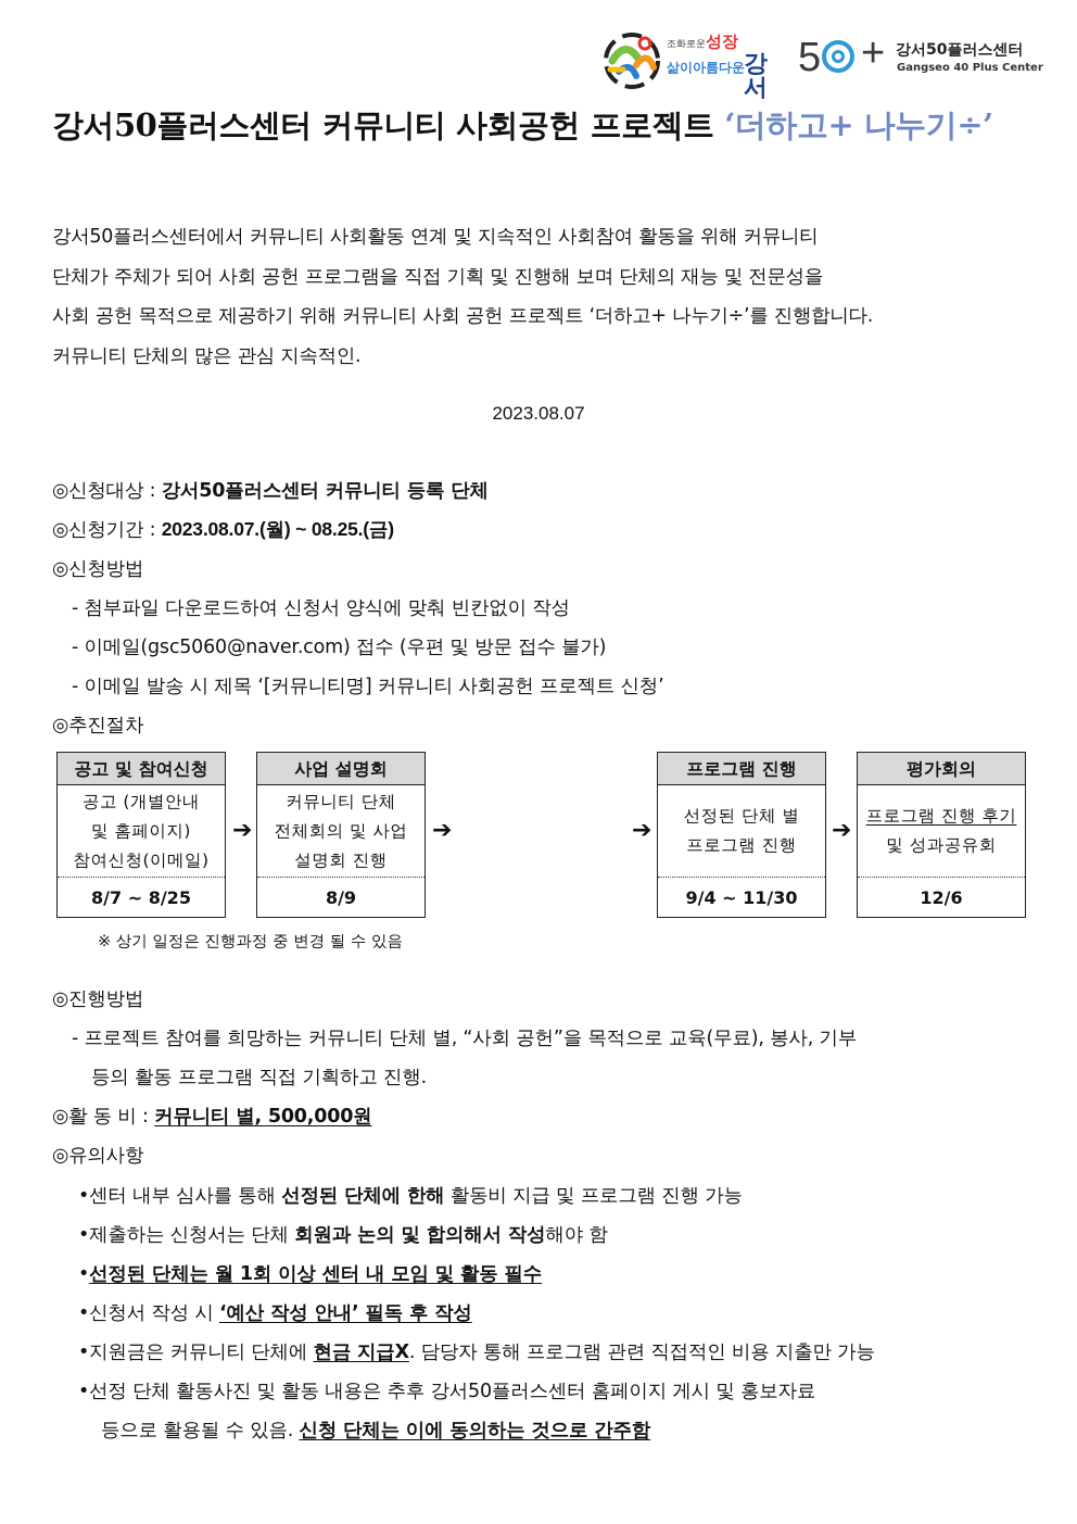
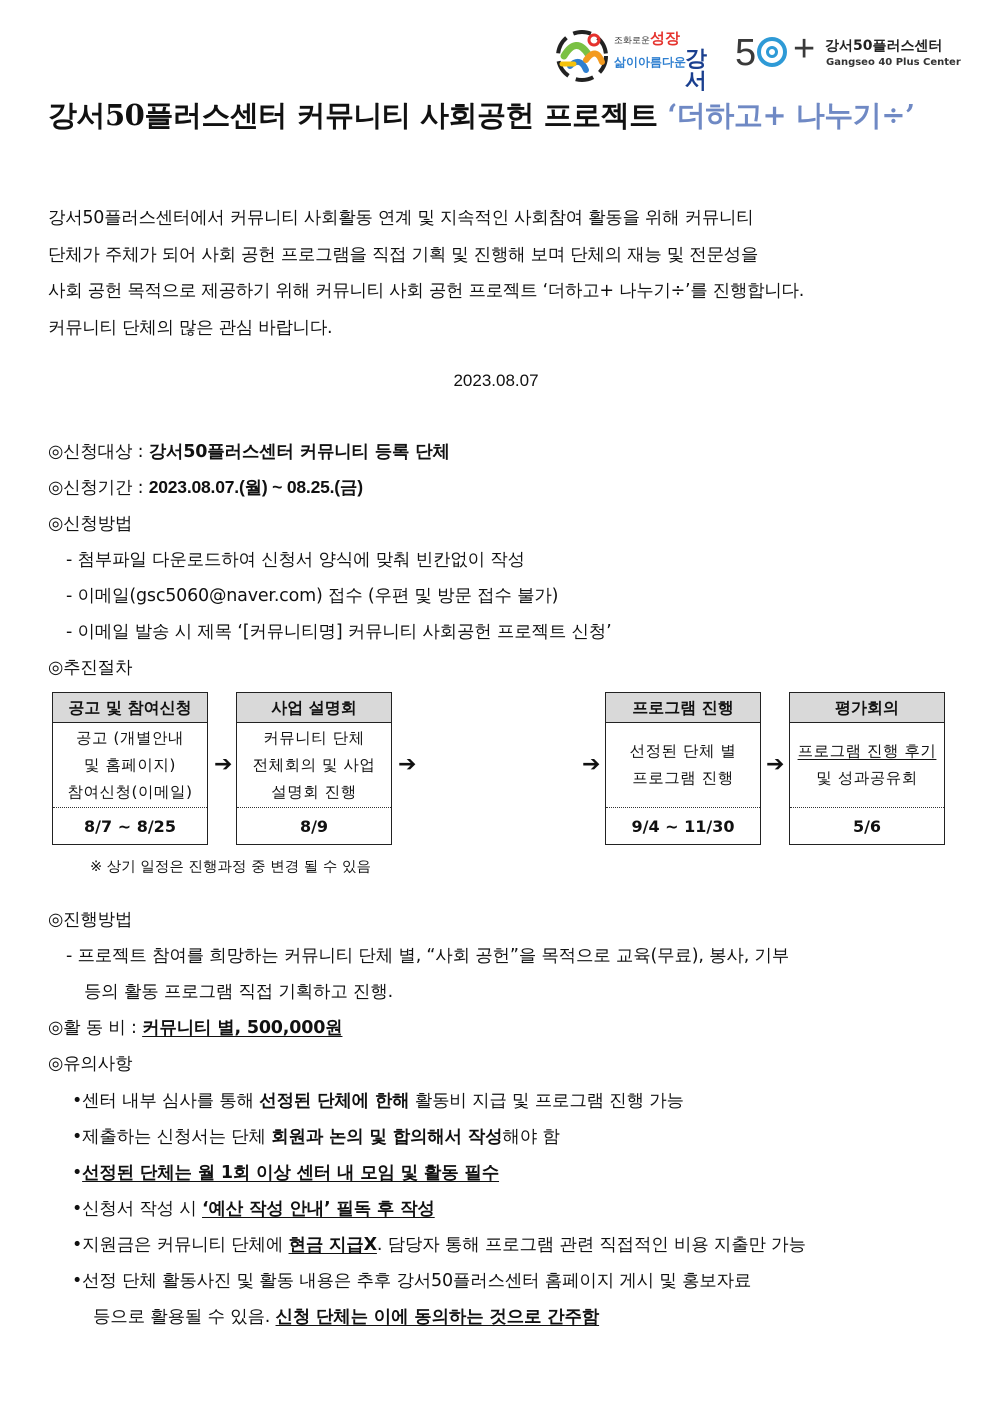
  조화로운
  성장
  삶이아름다운
  5
  +
  강서50플러스센터
  Gangseo 40 Plus Center
  강서50플러스센터 커뮤니티 사회공헌 프로젝트 ‘더하고+ 나누기÷’
  강서50플러스센터에서 커뮤니티 사회활동 연계 및 지속적인 사회참여 활동을 위해 커뮤니티
  단체가 주체가 되어 사회 공헌 프로그램을 직접 기획 및 진행해 보며 단체의 재능 및 전문성을
  사회 공헌 목적으로 제공하기 위해 커뮤니티 사회 공헌 프로젝트 ‘더하고+ 나누기÷’를 진행합니다.
- 커뮤니티 단체의 많은 관심 지속적인.
+ 커뮤니티 단체의 많은 관심 바랍니다.
  2023.08.07
  ◎신청대상 : 강서50플러스센터 커뮤니티 등록 단체
  ◎신청기간 : 2023.08.07.(월) ~ 08.25.(금)
  ◎신청방법
  - 첨부파일 다운로드하여 신청서 양식에 맞춰 빈칸없이 작성
  - 이메일(gsc5060@naver.com) 접수 (우편 및 방문 접수 불가)
  - 이메일 발송 시 제목 ‘[커뮤니티명] 커뮤니티 사회공헌 프로젝트 신청’
  ◎추진절차
  공고 및 참여신청
  공고 (개별안내
  및 홈페이지)
  참여신청(이메일)
  8/7 ~ 8/25
  ➔
  사업 설명회
  커뮤니티 단체
  전체회의 및 사업
  설명회 진행
  8/9
  ➔
  ➔
  프로그램 진행
  선정된 단체 별
  프로그램 진행
  9/4 ~ 11/30
  ➔
  평가회의
  프로그램 진행 후기
  및 성과공유회
- 12/6
+ 5/6
  ※ 상기 일정은 진행과정 중 변경 될 수 있음
  ◎진행방법
  - 프로젝트 참여를 희망하는 커뮤니티 단체 별, “사회 공헌”을 목적으로 교육(무료), 봉사, 기부
  등의 활동 프로그램 직접 기획하고 진행.
  ◎활 동 비 : 커뮤니티 별, 500,000원
  ◎유의사항
  •센터 내부 심사를 통해 선정된 단체에 한해 활동비 지급 및 프로그램 진행 가능
  •제출하는 신청서는 단체 회원과 논의 및 합의해서 작성해야 함
  •선정된 단체는 월 1회 이상 센터 내 모임 및 활동 필수
  •신청서 작성 시 ‘예산 작성 안내’ 필독 후 작성
  •지원금은 커뮤니티 단체에 현금 지급X. 담당자 통해 프로그램 관련 직접적인 비용 지출만 가능
  •선정 단체 활동사진 및 활동 내용은 추후 강서50플러스센터 홈페이지 게시 및 홍보자료
  등으로 활용될 수 있음. 신청 단체는 이에 동의하는 것으로 간주함
